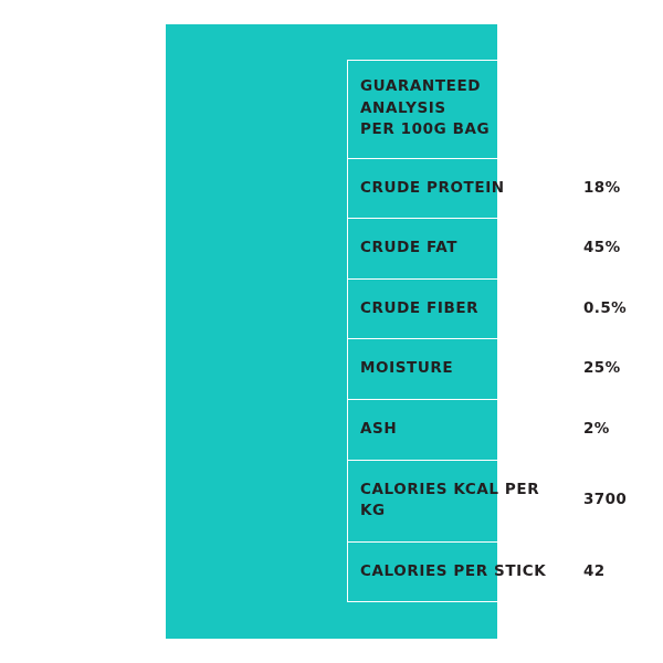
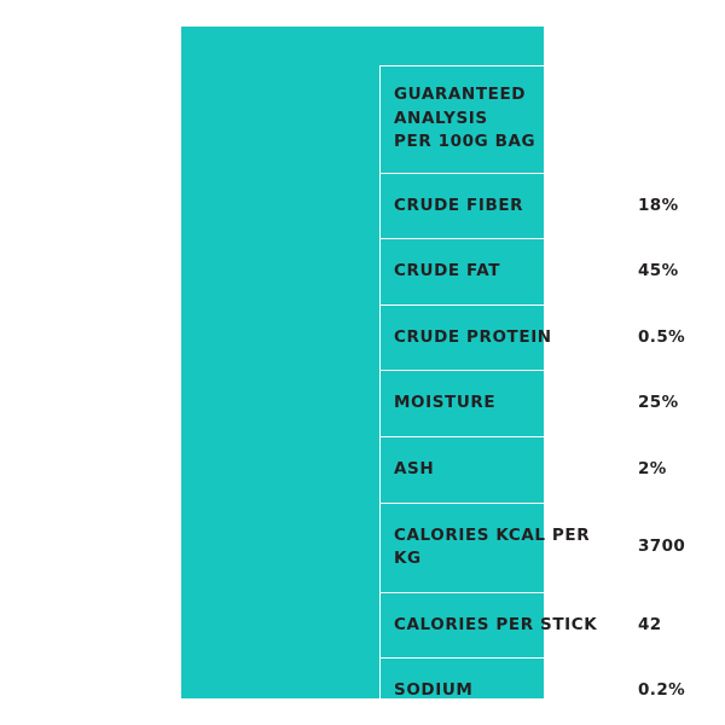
  GUARANTEED ANALYSIS PER 100G BAG
- CRUDE PROTEIN	18%
+ CRUDE FIBER	18%
  CRUDE FAT	45%
- CRUDE FIBER	0.5%
+ CRUDE PROTEIN	0.5%
  MOISTURE	25%
  ASH	2%
  CALORIES KCAL PER KG	3700
  CALORIES PER STICK	42
+ SODIUM	0.2%
